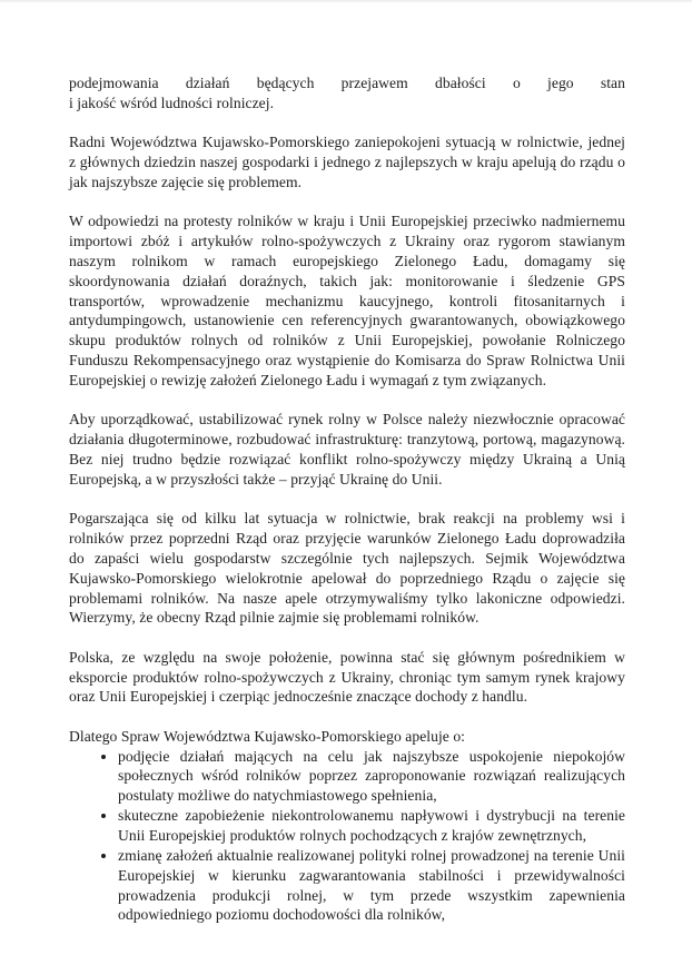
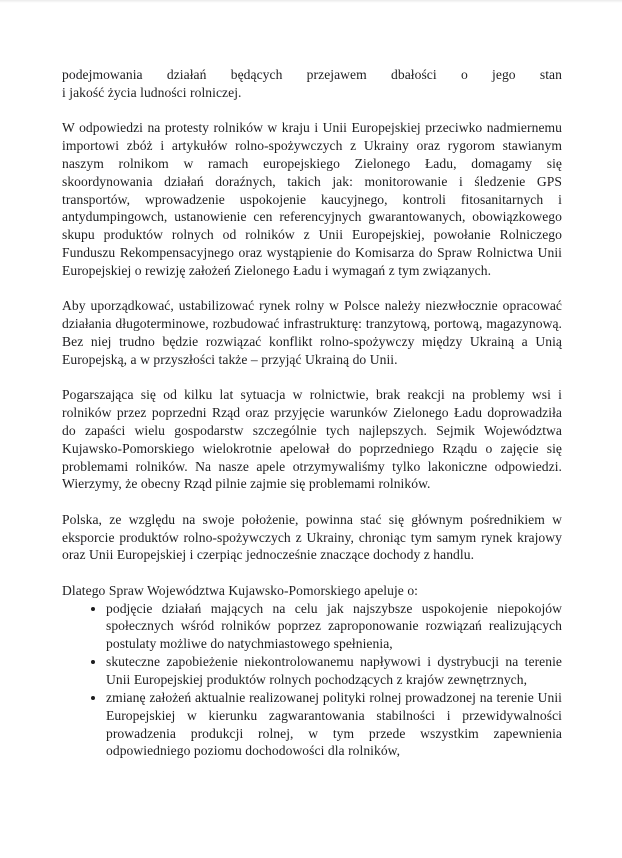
  podejmowania działań będących przejawem dbałości o jego stan
- i jakość wśród ludności rolniczej.
+ i jakość życia ludności rolniczej.
- Radni Województwa Kujawsko-Pomorskiego zaniepokojeni sytuacją w rolnictwie, jednej z głównych dziedzin naszej gospodarki i jednego z najlepszych w kraju apelują do rządu o jak najszybsze zajęcie się problemem.
- W odpowiedzi na protesty rolników w kraju i Unii Europejskiej przeciwko nadmiernemu importowi zbóż i artykułów rolno-spożywczych z Ukrainy oraz rygorom stawianym naszym rolnikom w ramach europejskiego Zielonego Ładu, domagamy się skoordynowania działań doraźnych, takich jak: monitorowanie i śledzenie GPS transportów, wprowadzenie mechanizmu kaucyjnego, kontroli fitosanitarnych i antydumpingowch, ustanowienie cen referencyjnych gwarantowanych, obowiązkowego skupu produktów rolnych od rolników z Unii Europejskiej, powołanie Rolniczego Funduszu Rekompensacyjnego oraz wystąpienie do Komisarza do Spraw Rolnictwa Unii Europejskiej o rewizję założeń Zielonego Ładu i wymagań z tym związanych.
+ W odpowiedzi na protesty rolników w kraju i Unii Europejskiej przeciwko nadmiernemu importowi zbóż i artykułów rolno-spożywczych z Ukrainy oraz rygorom stawianym naszym rolnikom w ramach europejskiego Zielonego Ładu, domagamy się skoordynowania działań doraźnych, takich jak: monitorowanie i śledzenie GPS transportów, wprowadzenie uspokojenie kaucyjnego, kontroli fitosanitarnych i antydumpingowch, ustanowienie cen referencyjnych gwarantowanych, obowiązkowego skupu produktów rolnych od rolników z Unii Europejskiej, powołanie Rolniczego Funduszu Rekompensacyjnego oraz wystąpienie do Komisarza do Spraw Rolnictwa Unii Europejskiej o rewizję założeń Zielonego Ładu i wymagań z tym związanych.
- Aby uporządkować, ustabilizować rynek rolny w Polsce należy niezwłocznie opracować działania długoterminowe, rozbudować infrastrukturę: tranzytową, portową, magazynową. Bez niej trudno będzie rozwiązać konflikt rolno-spożywczy między Ukrainą a Unią Europejską, a w przyszłości także – przyjąć Ukrainę do Unii.
+ Aby uporządkować, ustabilizować rynek rolny w Polsce należy niezwłocznie opracować działania długoterminowe, rozbudować infrastrukturę: tranzytową, portową, magazynową. Bez niej trudno będzie rozwiązać konflikt rolno-spożywczy między Ukrainą a Unią Europejską, a w przyszłości także – przyjąć Ukrainą do Unii.
  Pogarszająca się od kilku lat sytuacja w rolnictwie, brak reakcji na problemy wsi i rolników przez poprzedni Rząd oraz przyjęcie warunków Zielonego Ładu doprowadziła do zapaści wielu gospodarstw szczególnie tych najlepszych. Sejmik Województwa Kujawsko-Pomorskiego wielokrotnie apelował do poprzedniego Rządu o zajęcie się problemami rolników. Na nasze apele otrzymywaliśmy tylko lakoniczne odpowiedzi. Wierzymy, że obecny Rząd pilnie zajmie się problemami rolników.
  Polska, ze względu na swoje położenie, powinna stać się głównym pośrednikiem w eksporcie produktów rolno-spożywczych z Ukrainy, chroniąc tym samym rynek krajowy oraz Unii Europejskiej i czerpiąc jednocześnie znaczące dochody z handlu.
  Dlatego Spraw Województwa Kujawsko-Pomorskiego apeluje o:
  podjęcie działań mających na celu jak najszybsze uspokojenie niepokojów społecznych wśród rolników poprzez zaproponowanie rozwiązań realizujących postulaty możliwe do natychmiastowego spełnienia,
  skuteczne zapobieżenie niekontrolowanemu napływowi i dystrybucji na terenie Unii Europejskiej produktów rolnych pochodzących z krajów zewnętrznych,
  zmianę założeń aktualnie realizowanej polityki rolnej prowadzonej na terenie Unii Europejskiej w kierunku zagwarantowania stabilności i przewidywalności prowadzenia produkcji rolnej, w tym przede wszystkim zapewnienia odpowiedniego poziomu dochodowości dla rolników,
